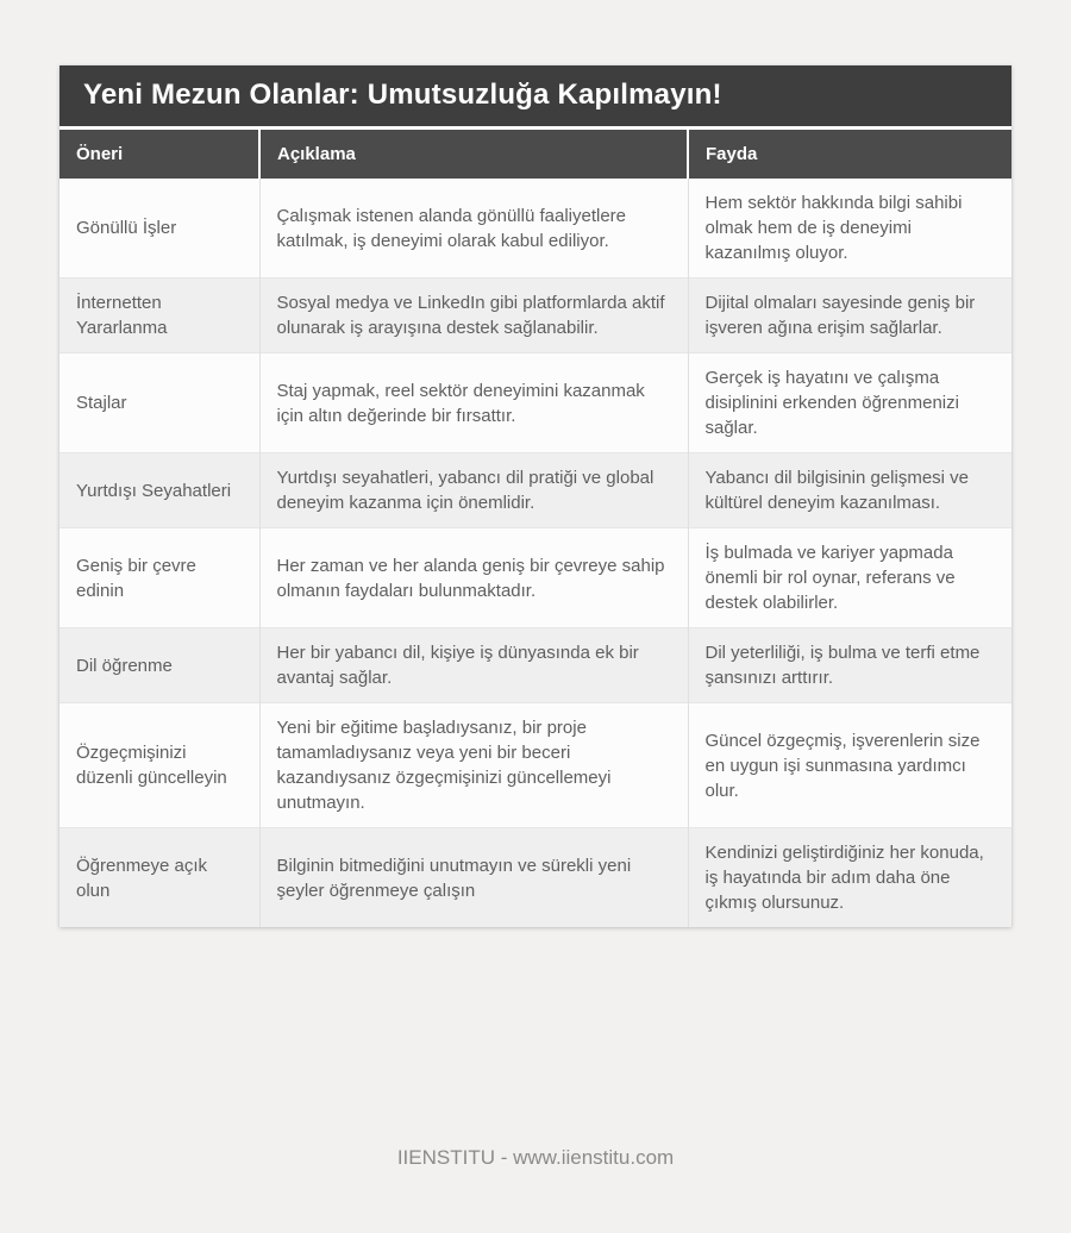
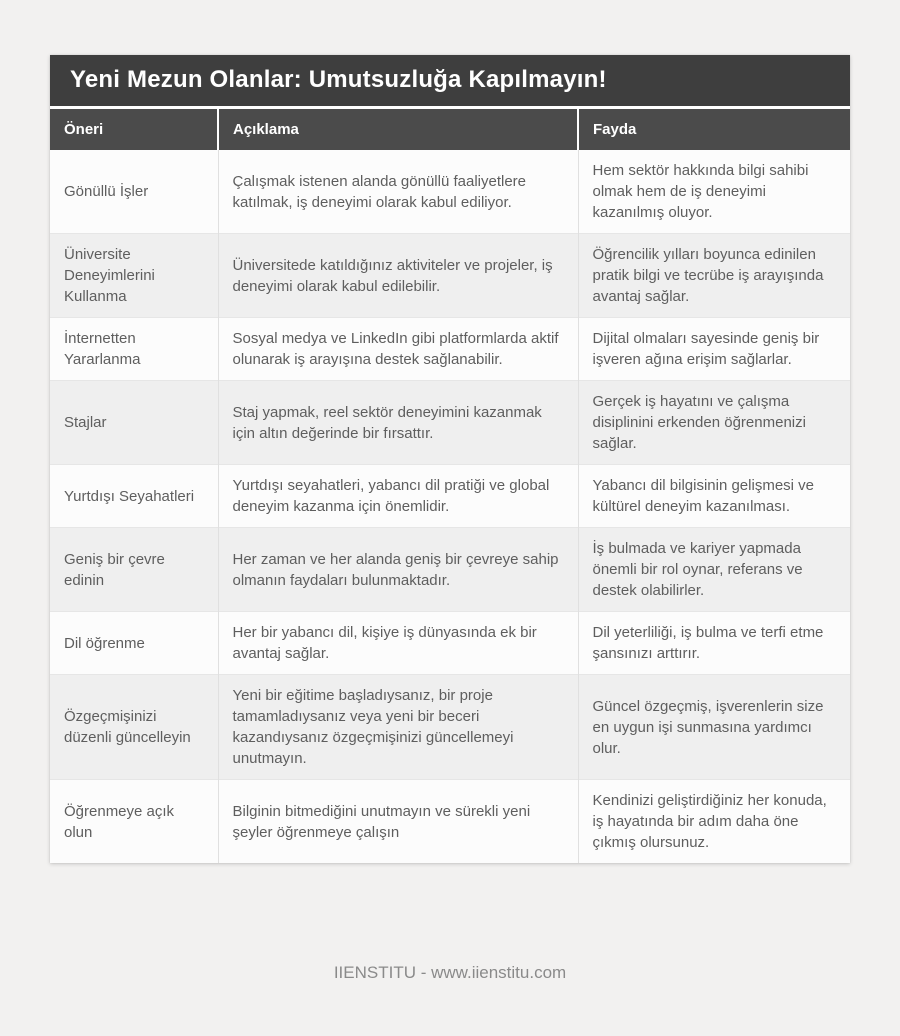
  Yeni Mezun Olanlar: Umutsuzluğa Kapılmayın!
  Öneri	Açıklama	Fayda
  Gönüllü İşler	Çalışmak istenen alanda gönüllü faaliyetlere katılmak, iş deneyimi olarak kabul ediliyor.	Hem sektör hakkında bilgi sahibi olmak hem de iş deneyimi kazanılmış oluyor.
+ Üniversite Deneyimlerini Kullanma	Üniversitede katıldığınız aktiviteler ve projeler, iş deneyimi olarak kabul edilebilir.	Öğrencilik yılları boyunca edinilen pratik bilgi ve tecrübe iş arayışında avantaj sağlar.
  İnternetten Yararlanma	Sosyal medya ve LinkedIn gibi platformlarda aktif olunarak iş arayışına destek sağlanabilir.	Dijital olmaları sayesinde geniş bir işveren ağına erişim sağlarlar.
  Stajlar	Staj yapmak, reel sektör deneyimini kazanmak için altın değerinde bir fırsattır.	Gerçek iş hayatını ve çalışma disiplinini erkenden öğrenmenizi sağlar.
  Yurtdışı Seyahatleri	Yurtdışı seyahatleri, yabancı dil pratiği ve global deneyim kazanma için önemlidir.	Yabancı dil bilgisinin gelişmesi ve kültürel deneyim kazanılması.
  Geniş bir çevre edinin	Her zaman ve her alanda geniş bir çevreye sahip olmanın faydaları bulunmaktadır.	İş bulmada ve kariyer yapmada önemli bir rol oynar, referans ve destek olabilirler.
  Dil öğrenme	Her bir yabancı dil, kişiye iş dünyasında ek bir avantaj sağlar.	Dil yeterliliği, iş bulma ve terfi etme şansınızı arttırır.
  Özgeçmişinizi düzenli güncelleyin	Yeni bir eğitime başladıysanız, bir proje tamamladıysanız veya yeni bir beceri kazandıysanız özgeçmişinizi güncellemeyi unutmayın.	Güncel özgeçmiş, işverenlerin size en uygun işi sunmasına yardımcı olur.
  Öğrenmeye açık olun	Bilginin bitmediğini unutmayın ve sürekli yeni şeyler öğrenmeye çalışın	Kendinizi geliştirdiğiniz her konuda, iş hayatında bir adım daha öne çıkmış olursunuz.
  IIENSTITU - www.iienstitu.com
